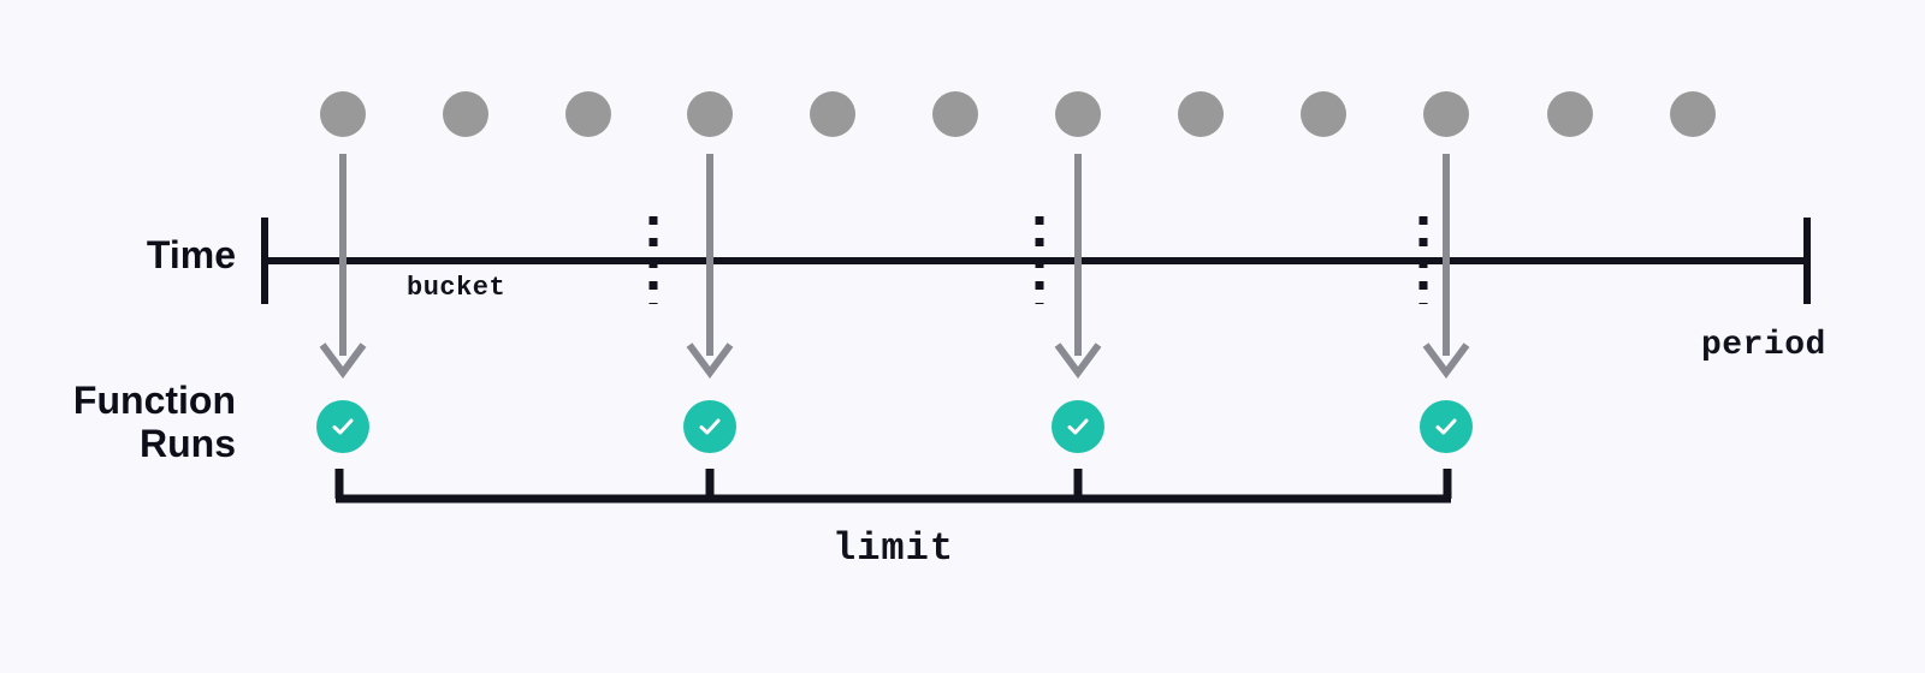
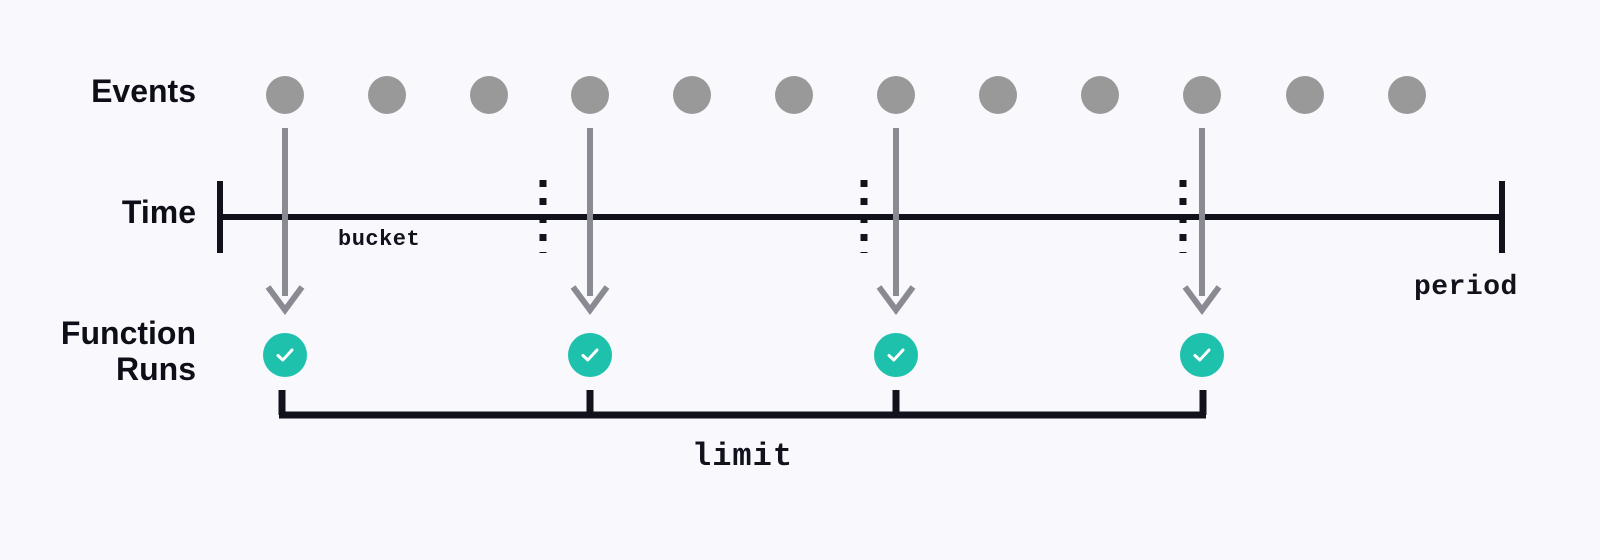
+ Events
  Time
  Function
  Runs
  bucket
  period
  limit
